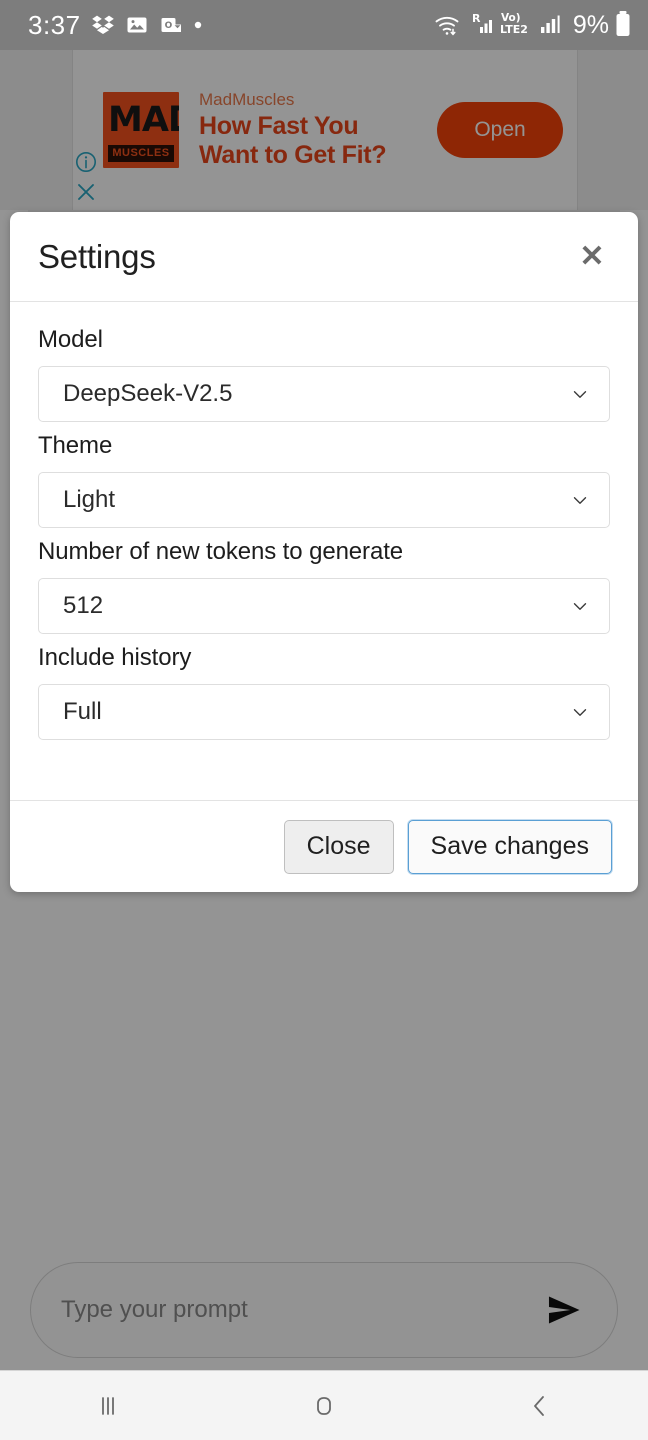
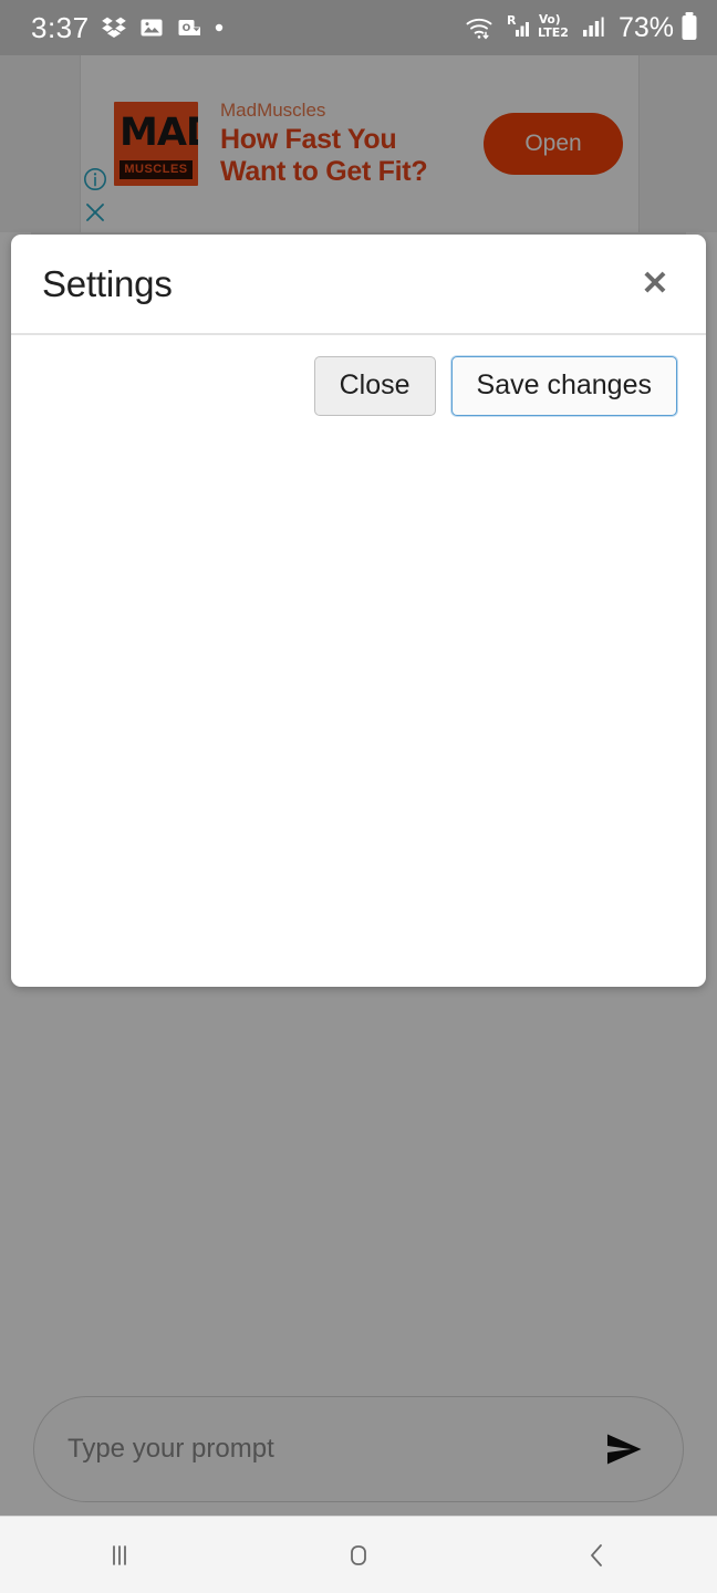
  Type your prompt
  MUSCLES
  MadMuscles
  How Fast You
  Want to Get Fit?
  Open
  3:37
  O
  R
  Vo)
  LTE2
- 9%
+ 73%
  Settings
  ✕
- Model
- DeepSeek-V2.5
- Theme
- Light
- Number of new tokens to generate
- 512
- Include history
- Full
  Close
  Save changes
